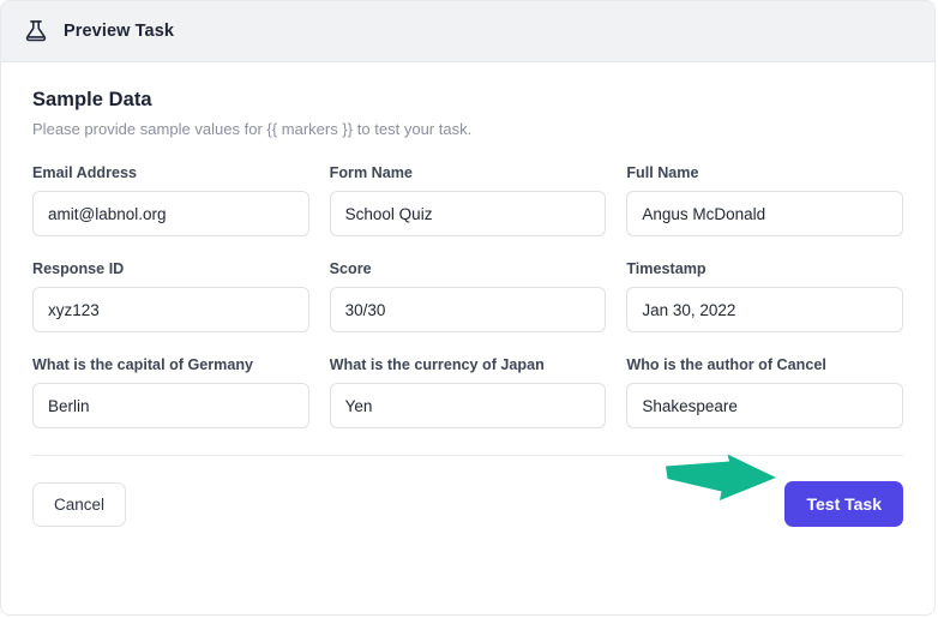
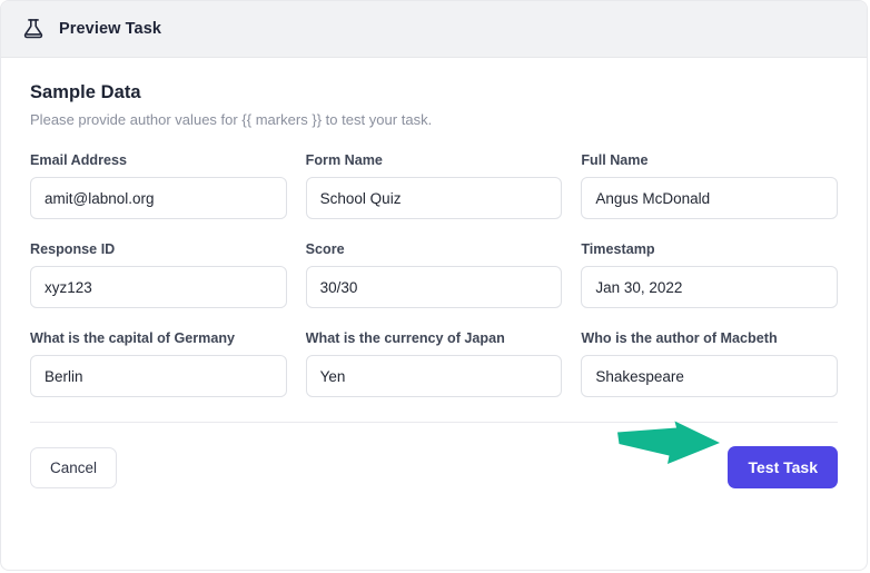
  Preview Task
  Sample Data
- Please provide sample values for {{ markers }} to test your task.
+ Please provide author values for {{ markers }} to test your task.
  Email Address
  amit@labnol.org
  Form Name
  School Quiz
  Full Name
  Angus McDonald
  Response ID
  xyz123
  Score
  30/30
  Timestamp
  Jan 30, 2022
  What is the capital of Germany
  Berlin
  What is the currency of Japan
  Yen
- Who is the author of Cancel
+ Who is the author of Macbeth
  Shakespeare
  Cancel
  Test Task
